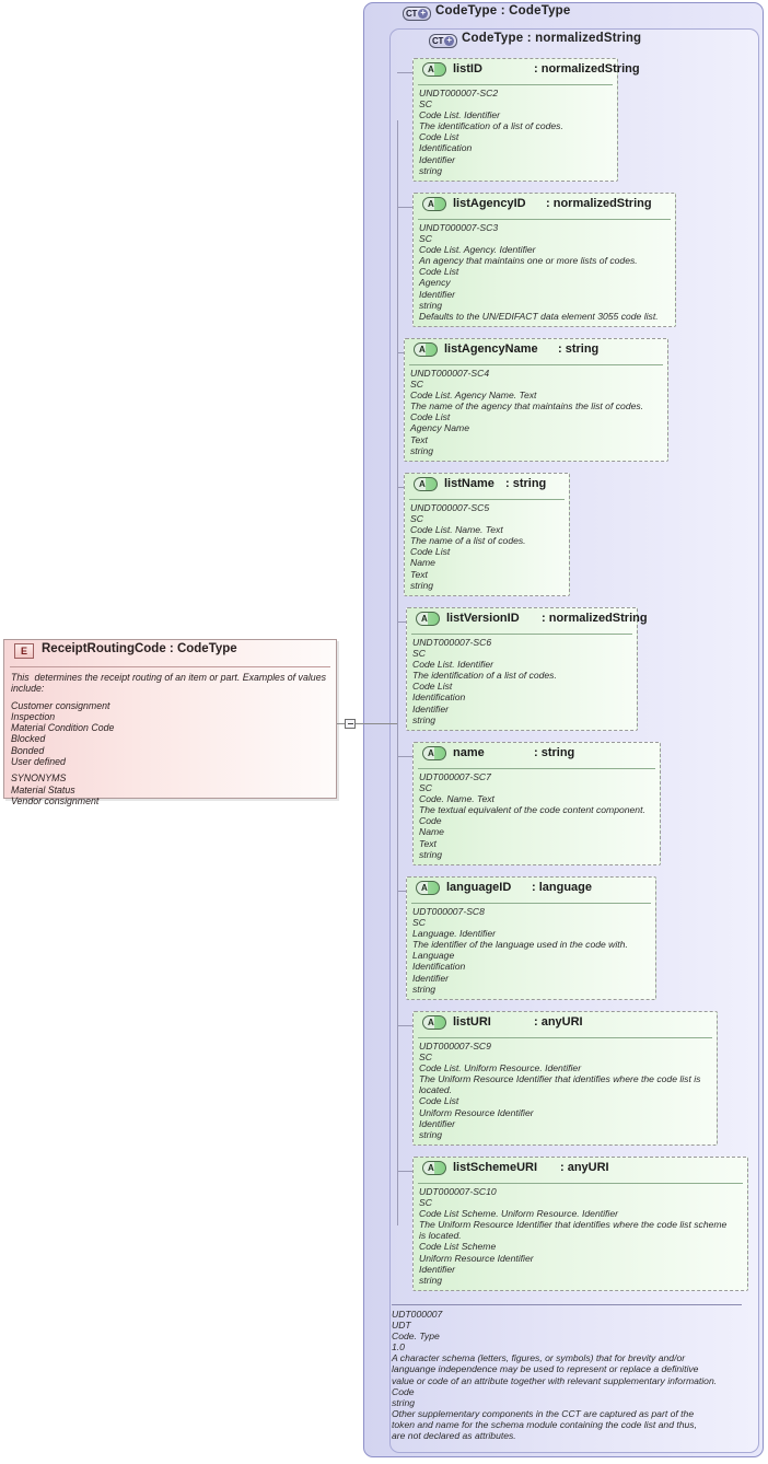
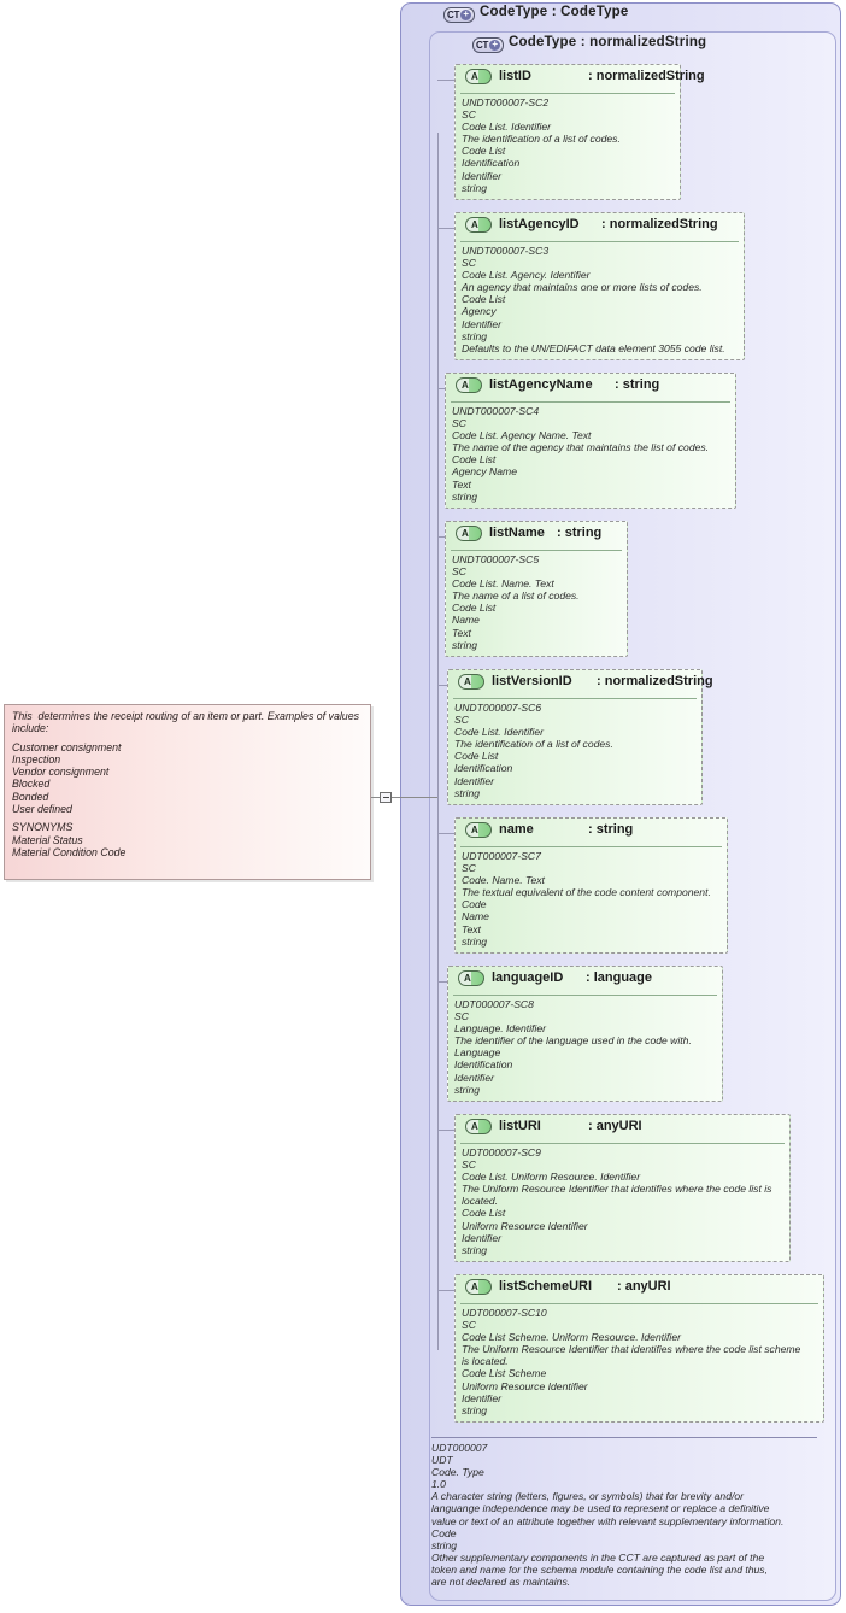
  CT +
  CodeType : CodeType
  CT +
  CodeType : normalizedString
- E
- ReceiptRoutingCode : CodeType
  This determines the receipt routing of an item or part. Examples of values
  include:
  Customer consignment
  Inspection
- Material Condition Code
+ Vendor consignment
  Blocked
  Bonded
  User defined
  SYNONYMS
  Material Status
- Vendor consignment
+ Material Condition Code
  A
  listID
  : normalizedString
  UNDT000007-SC2
  SC
  Code List. Identifier
  The identification of a list of codes.
  Code List
  Identification
  Identifier
  string
  A
  listAgencyID
  : normalizedString
  UNDT000007-SC3
  SC
  Code List. Agency. Identifier
  An agency that maintains one or more lists of codes.
  Code List
  Agency
  Identifier
  string
  Defaults to the UN/EDIFACT data element 3055 code list.
  A
  listAgencyName
  : string
  UNDT000007-SC4
  SC
  Code List. Agency Name. Text
  The name of the agency that maintains the list of codes.
  Code List
  Agency Name
  Text
  string
  A
  listName
  : string
  UNDT000007-SC5
  SC
  Code List. Name. Text
  The name of a list of codes.
  Code List
  Name
  Text
  string
  A
  listVersionID
  : normalizedString
  UNDT000007-SC6
  SC
  Code List. Identifier
  The identification of a list of codes.
  Code List
  Identification
  Identifier
  string
  A
  name
  : string
  UDT000007-SC7
  SC
  Code. Name. Text
  The textual equivalent of the code content component.
  Code
  Name
  Text
  string
  A
  languageID
  : language
  UDT000007-SC8
  SC
  Language. Identifier
  The identifier of the language used in the code with.
  Language
  Identification
  Identifier
  string
  A
  listURI
  : anyURI
  UDT000007-SC9
  SC
  Code List. Uniform Resource. Identifier
  The Uniform Resource Identifier that identifies where the code list is
  located.
  Code List
  Uniform Resource Identifier
  Identifier
  string
  A
  listSchemeURI
  : anyURI
  UDT000007-SC10
  SC
  Code List Scheme. Uniform Resource. Identifier
  The Uniform Resource Identifier that identifies where the code list scheme
  is located.
  Code List Scheme
  Uniform Resource Identifier
  Identifier
  string
  UDT000007
  UDT
  Code. Type
  1.0
- A character schema (letters, figures, or symbols) that for brevity and/or
+ A character string (letters, figures, or symbols) that for brevity and/or
  languange independence may be used to represent or replace a definitive
- value or code of an attribute together with relevant supplementary information.
+ value or text of an attribute together with relevant supplementary information.
  Code
  string
  Other supplementary components in the CCT are captured as part of the
  token and name for the schema module containing the code list and thus,
- are not declared as attributes.
+ are not declared as maintains.
